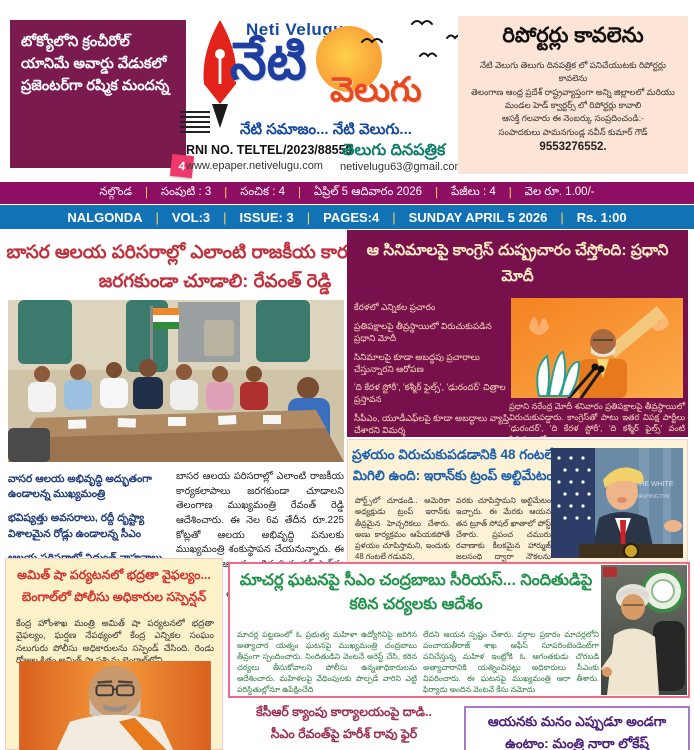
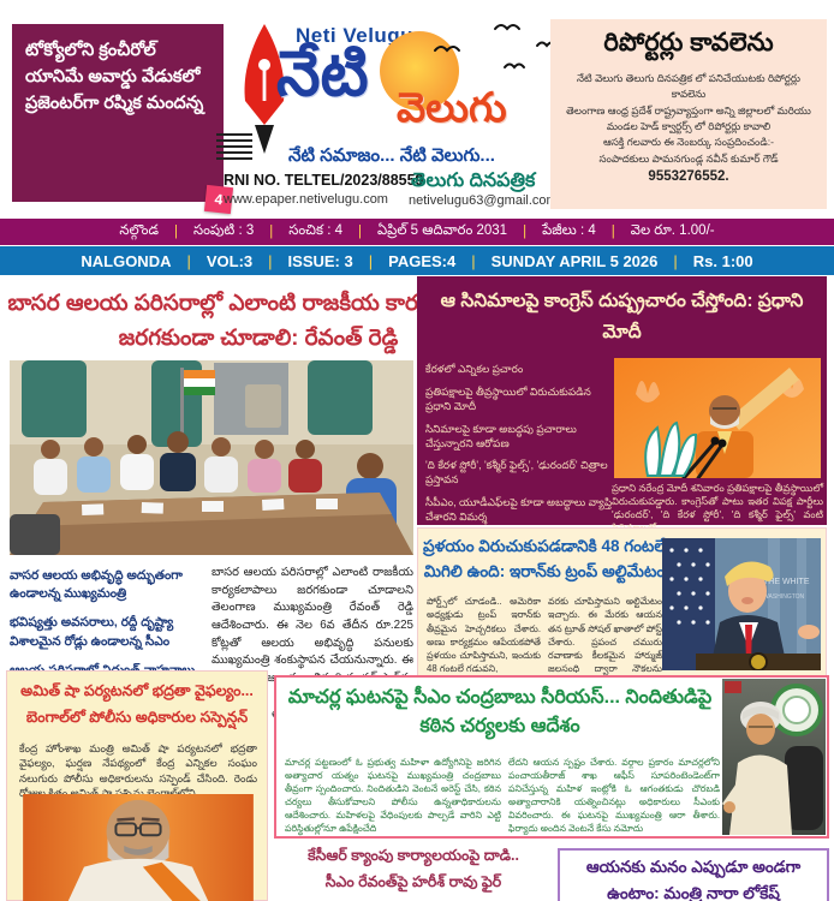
  టోక్యోలోని క్రంచీరోల్ యానిమే అవార్డు వేడుకలో ప్రజెంటర్‌గా రష్మిక మందన్న
  Neti Velug
  నేటి
  వెలుగు
  నేటి సమాజం... నేటి వెలుగు...
  RNI NO. TELTEL/2023/88559
  www.epaper.netivelugu.com
  తెలుగు దినపత్రిక
  netivelugu63@gmail.co
  రిపోర్టర్లు కావలెను
  నేటి వెలుగు తెలుగు దినపత్రిక లో పనిచేయుటకు రిపోర్టర్లు కావలెను
  తెలంగాణ ఆంధ్ర ప్రదేశ్ రాష్ట్రవ్యాప్తంగా అన్ని జిల్లాలలో మరియు మండల హెడ్ క్వార్టర్స్ లో రిపోర్టర్లు కావాలి
  ఆసక్తి గలవారు ఈ నెంబర్కు సంప్రదించండి:-
  సంపాదకులు పామనగుండ్ల నవీన్ కుమార్ గౌడ్
  9553276552.
  నల్గొండ
  |
  సంపుటి : 3
  |
  సంచిక : 4
  |
- ఏప్రిల్ 5 ఆదివారం 2026
+ ఏప్రిల్ 5 ఆదివారం 2031
  |
  పేజీలు : 4
  |
  వెల రూ. 1.00/-
  NALGONDA
  |
  VOL:3
  |
  ISSUE: 3
  |
  PAGES:4
  |
  SUNDAY APRIL 5 2026
  |
  Rs. 1:00
  బాసర ఆలయ పరిసరాల్లో ఎలాంటి రాజకీయ కా జరగకుండా చూడాలి: రేవంత్ రెడ్డి
  వాసర ఆలయ అభివృద్ధి అద్భుతంగా ఉండాలన్న ముఖ్యమంత్రి
  భవిష్యత్తు అవసరాలు, రద్దీ దృష్ట్యా విశాలమైన రోడ్లు ఉండాలన్న సీఎం
  ఆ సినిమాలపై కాంగ్రెస్ దుష్ప్రచారం చేస్తోంది: ప్రధాని మోదీ
  కేరళలో ఎన్నికల ప్రచారం
  ప్రతిపక్షాలపై తీవ్రస్థాయిలో విరుచుకుపడిన ప్రధాని మోదీ
  సినిమాలపై కూడా అబద్ధపు ప్రచారాలు చేస్తున్నారని ఆరోపణ
  'ది కేరళ స్టోరీ', 'కశ్మీర్ ఫైల్స్', 'ఢురందర్' చిత్రాల ప్రస్తావన
  సీపీఎం, యూడీఎఫ్‌లపై కూడా అబద్ధాలు వ్యాప్తి చేశారని విమర్శ
  ప్రధాని నరేంద్ర మోదీ శనివారం ప్రతిపక్షాలపై తీవ్రస్థాయిలో విరుచుకుపడ్డారు. కాంగ్రెస్‌తో పాటు ఇతర విపక్ష పార్టీలు 'ఢురందర్', 'ది కేరళ స్టోరీ', 'ది కశ్మీర్ ఫైల్స్' వంటి
  ప్రళయం విరుచుకుపడడానికి 48 గంటలే మిగిలి ఉంది: ఇరాన్‌కు ట్రంప్ అల్టిమేటం
  పోర్ట్స్‌లో చూడండి.. అమెరికా అధ్యక్షుడు ట్రంప్ ఇరాన్‌కు తీవ్రమైన హెచ్చరికలు చేశారు. అణు కార్యక్రమం ఆపేయకపోతే ప్రళయం చూపిస్తామని, ఇందుకు 48 గంటలే గడువని,
  వరకు చూపిస్తామని అల్టిమేటం ఇచ్చారు. ఈ మేరకు ఆయన తన ట్రూత్ సోషల్ ఖాతాలో పోస్ట్ చేశారు. ప్రపంచ చమురు రవాణాకు కీలకమైన హార్ముజ్ జలసంధి ద్వారా నౌకలను
  అమిత్ షా పర్యటనలో భద్రతా వైఫల్యం... బెంగాల్‌లో పోలీసు అధికారుల సస్పెన్షన్
  కేంద్ర హోంశాఖ మంత్రి అమిత్ షా పర్యటనలో భద్రతా వైఫల్యం, ఘర్షణ నేపథ్యంలో కేంద్ర ఎన్నికల సంఘం నలుగురు పోలీసు అధికారులను సస్పెండ్ చేసింది. రెండు రోజుల క్రితం అమిత్ షా పశ్చిమ బెంగాల్‌లోని
  మాచర్ల ఘటనపై సీఎం చంద్రబాబు సీరియస్... నిందితుడిపై కఠిన చర్యలకు ఆదేశం
  మాచర్ల పట్టణంలో ఓ ప్రభుత్వ మహిళా ఉద్యోగినిపై జరిగిన అత్యాచార యత్నం ఘటనపై ముఖ్యమంత్రి చంద్రబాబు తీవ్రంగా స్పందించారు. నిందితుడిని వెంటనే అరెస్ట్ చేసి, కఠిన చర్యలు తీసుకోవాలని పోలీసు ఉన్నతాధికారులను ఆదేశించారు. మహిళలపై వేధింపులకు పాల్పడే వారిని ఎట్టి పరిస్థితుల్లోనూ ఉపేక్షించేది
  లేదని ఆయన స్పష్టం చేశారు. వర్గాల ప్రకారం మాచర్లలోని పంచాయతీరాజ్ శాఖ ఆఫీస్ సూపరింటెండెంట్‌గా పనిచేస్తున్న మహిళ ఇంట్లోకి ఓ ఆగంతకుడు చొరబడి అత్యాచారానికి యత్నించినట్లు అధికారులు సీఎంకు వివరించారు. ఈ ఘటనపై ముఖ్యమంత్రి ఆరా తీశారు. ఫిర్యాదు అందిన వెంటనే కేసు నమోదు
  కేసీఆర్ క్యాంపు కార్యాలయంపై దాడి..
  సీఎం రేవంత్‌పై హరీశ్ రావు ఫైర్
  ఆయనకు మనం ఎప్పుడూ అండగా
  ఉంటాం: మంత్రి నారా లోకేష్
